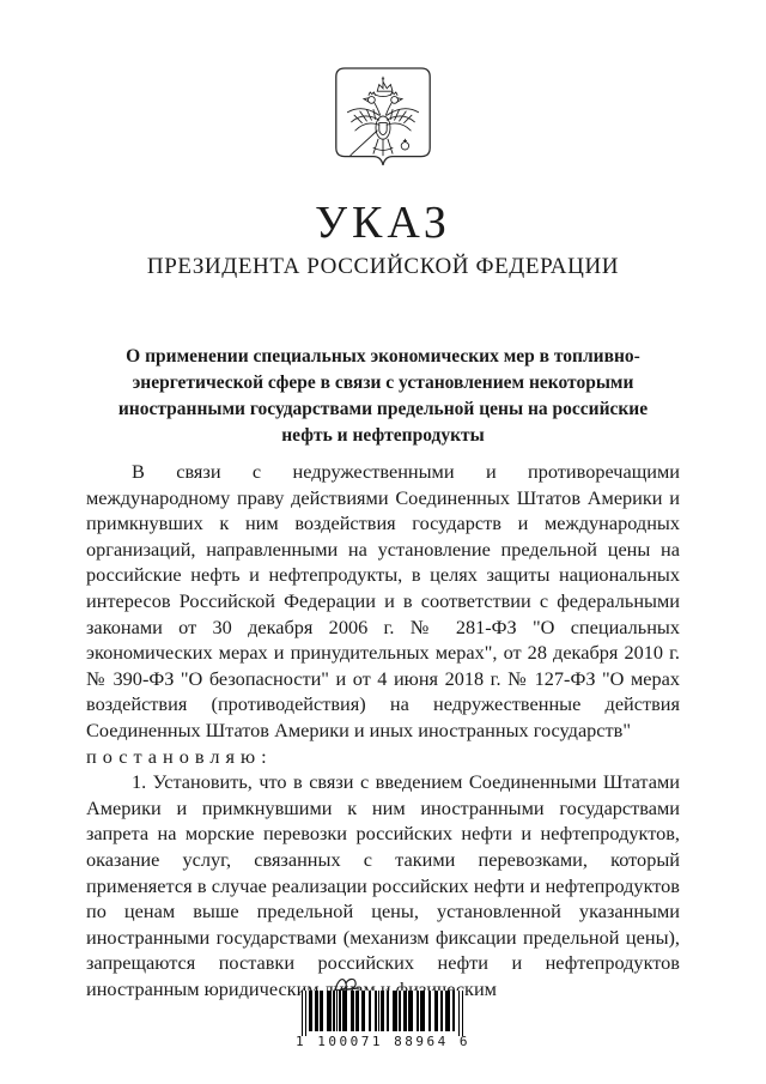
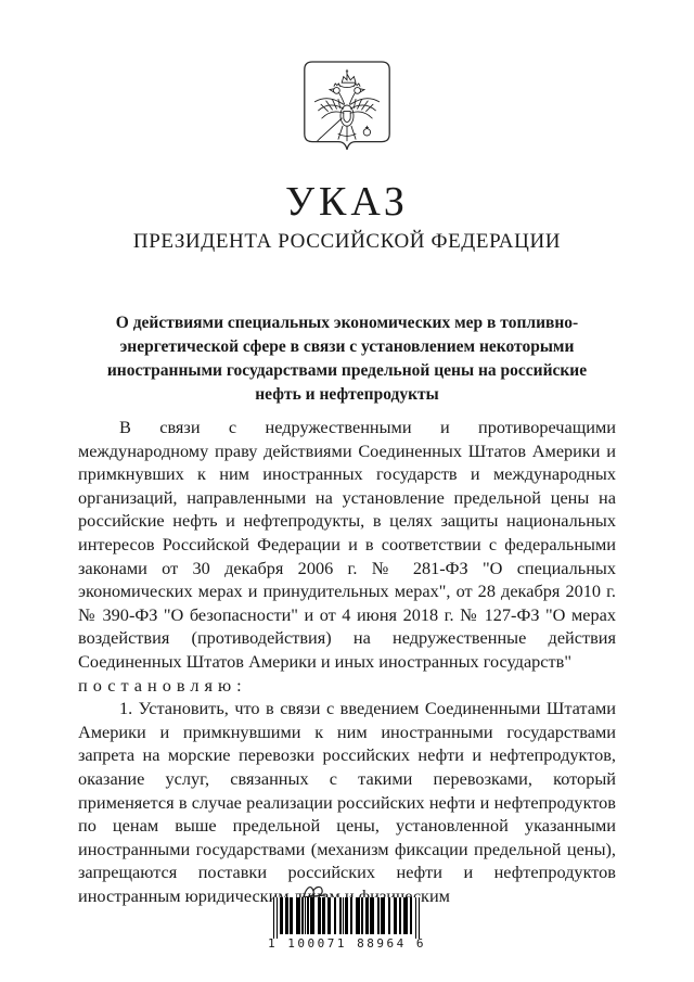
  УКАЗ
  ПРЕЗИДЕНТА РОССИЙСКОЙ ФЕДЕРАЦИИ
- О применении специальных экономических мер в топливно-энергетической сфере в связи с установлением некоторыми иностранными государствами предельной цены на российские нефть и нефтепродукты
+ О действиями специальных экономических мер в топливно-энергетической сфере в связи с установлением некоторыми иностранными государствами предельной цены на российские нефть и нефтепродукты
- В связи с недружественными и противоречащими международному праву действиями Соединенных Штатов Америки и примкнувших к ним воздействия государств и международных организаций, направленными на установление предельной цены на российские нефть и нефтепродукты, в целях защиты национальных интересов Российской Федерации и в соответствии с федеральными законами от 30 декабря 2006 г. № 281-ФЗ "О специальных экономических мерах и принудительных мерах", от 28 декабря 2010 г. № 390-ФЗ "О безопасности" и от 4 июня 2018 г. № 127-ФЗ "О мерах воздействия (противодействия) на недружественные действия Соединенных Штатов Америки и иных иностранных государств"
+ В связи с недружественными и противоречащими международному праву действиями Соединенных Штатов Америки и примкнувших к ним иностранных государств и международных организаций, направленными на установление предельной цены на российские нефть и нефтепродукты, в целях защиты национальных интересов Российской Федерации и в соответствии с федеральными законами от 30 декабря 2006 г. № 281-ФЗ "О специальных экономических мерах и принудительных мерах", от 28 декабря 2010 г. № 390-ФЗ "О безопасности" и от 4 июня 2018 г. № 127-ФЗ "О мерах воздействия (противодействия) на недружественные действия Соединенных Штатов Америки и иных иностранных государств"
  постановляю:
  1. Установить, что в связи с введением Соединенными Штатами Америки и примкнувшими к ним иностранными государствами запрета на морские перевозки российских нефти и нефтепродуктов, оказание услуг, связанных с такими перевозками, который применяется в случае реализации российских нефти и нефтепродуктов по ценам выше предельной цены, установленной указанными иностранными государствами (механизм фиксации предельной цены), запрещаются поставки российских нефти и нефтепродуктов иностранным юридическим лим и физическим
  1 100071 88964 6
